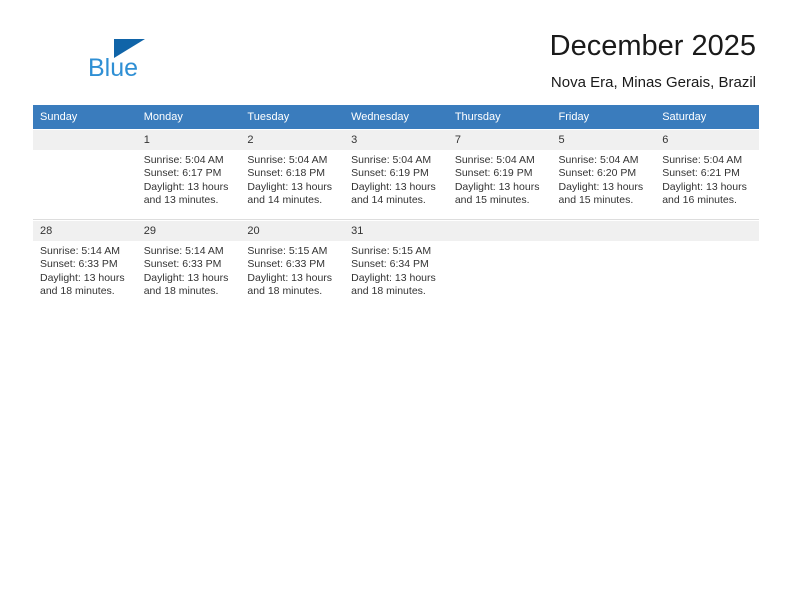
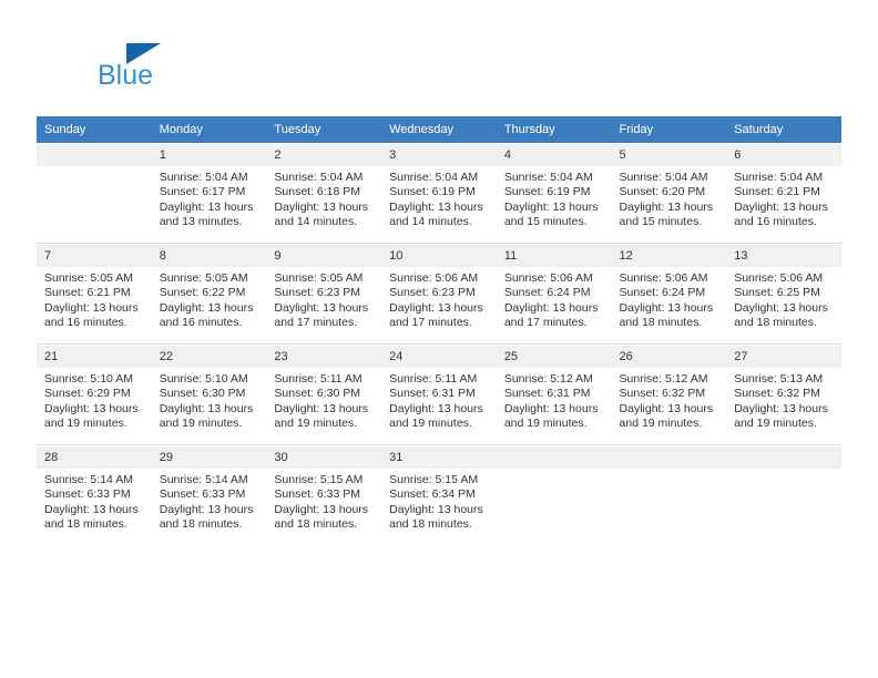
  Blue
- December 2025
- Nova Era, Minas Gerais, Brazil
  Sunday	Monday	Tuesday	Wednesday	Thursday	Friday	Saturday
- 	1Sunrise: 5:04 AMSunset: 6:17 PMDaylight: 13 hoursand 13 minutes.	2Sunrise: 5:04 AMSunset: 6:18 PMDaylight: 13 hoursand 14 minutes.	3Sunrise: 5:04 AMSunset: 6:19 PMDaylight: 13 hoursand 14 minutes.	7Sunrise: 5:04 AMSunset: 6:19 PMDaylight: 13 hoursand 15 minutes.	5Sunrise: 5:04 AMSunset: 6:20 PMDaylight: 13 hoursand 15 minutes.	6Sunrise: 5:04 AMSunset: 6:21 PMDaylight: 13 hoursand 16 minutes.
+ 	1Sunrise: 5:04 AMSunset: 6:17 PMDaylight: 13 hoursand 13 minutes.	2Sunrise: 5:04 AMSunset: 6:18 PMDaylight: 13 hoursand 14 minutes.	3Sunrise: 5:04 AMSunset: 6:19 PMDaylight: 13 hoursand 14 minutes.	4Sunrise: 5:04 AMSunset: 6:19 PMDaylight: 13 hoursand 15 minutes.	5Sunrise: 5:04 AMSunset: 6:20 PMDaylight: 13 hoursand 15 minutes.	6Sunrise: 5:04 AMSunset: 6:21 PMDaylight: 13 hoursand 16 minutes.
+ 7Sunrise: 5:05 AMSunset: 6:21 PMDaylight: 13 hoursand 16 minutes.	8Sunrise: 5:05 AMSunset: 6:22 PMDaylight: 13 hoursand 16 minutes.	9Sunrise: 5:05 AMSunset: 6:23 PMDaylight: 13 hoursand 17 minutes.	10Sunrise: 5:06 AMSunset: 6:23 PMDaylight: 13 hoursand 17 minutes.	11Sunrise: 5:06 AMSunset: 6:24 PMDaylight: 13 hoursand 17 minutes.	12Sunrise: 5:06 AMSunset: 6:24 PMDaylight: 13 hoursand 18 minutes.	13Sunrise: 5:06 AMSunset: 6:25 PMDaylight: 13 hoursand 18 minutes.
+ 21Sunrise: 5:10 AMSunset: 6:29 PMDaylight: 13 hoursand 19 minutes.	22Sunrise: 5:10 AMSunset: 6:30 PMDaylight: 13 hoursand 19 minutes.	23Sunrise: 5:11 AMSunset: 6:30 PMDaylight: 13 hoursand 19 minutes.	24Sunrise: 5:11 AMSunset: 6:31 PMDaylight: 13 hoursand 19 minutes.	25Sunrise: 5:12 AMSunset: 6:31 PMDaylight: 13 hoursand 19 minutes.	26Sunrise: 5:12 AMSunset: 6:32 PMDaylight: 13 hoursand 19 minutes.	27Sunrise: 5:13 AMSunset: 6:32 PMDaylight: 13 hoursand 19 minutes.
- 28Sunrise: 5:14 AMSunset: 6:33 PMDaylight: 13 hoursand 18 minutes.	29Sunrise: 5:14 AMSunset: 6:33 PMDaylight: 13 hoursand 18 minutes.	20Sunrise: 5:15 AMSunset: 6:33 PMDaylight: 13 hoursand 18 minutes.	31Sunrise: 5:15 AMSunset: 6:34 PMDaylight: 13 hoursand 18 minutes.
+ 28Sunrise: 5:14 AMSunset: 6:33 PMDaylight: 13 hoursand 18 minutes.	29Sunrise: 5:14 AMSunset: 6:33 PMDaylight: 13 hoursand 18 minutes.	30Sunrise: 5:15 AMSunset: 6:33 PMDaylight: 13 hoursand 18 minutes.	31Sunrise: 5:15 AMSunset: 6:34 PMDaylight: 13 hoursand 18 minutes.
